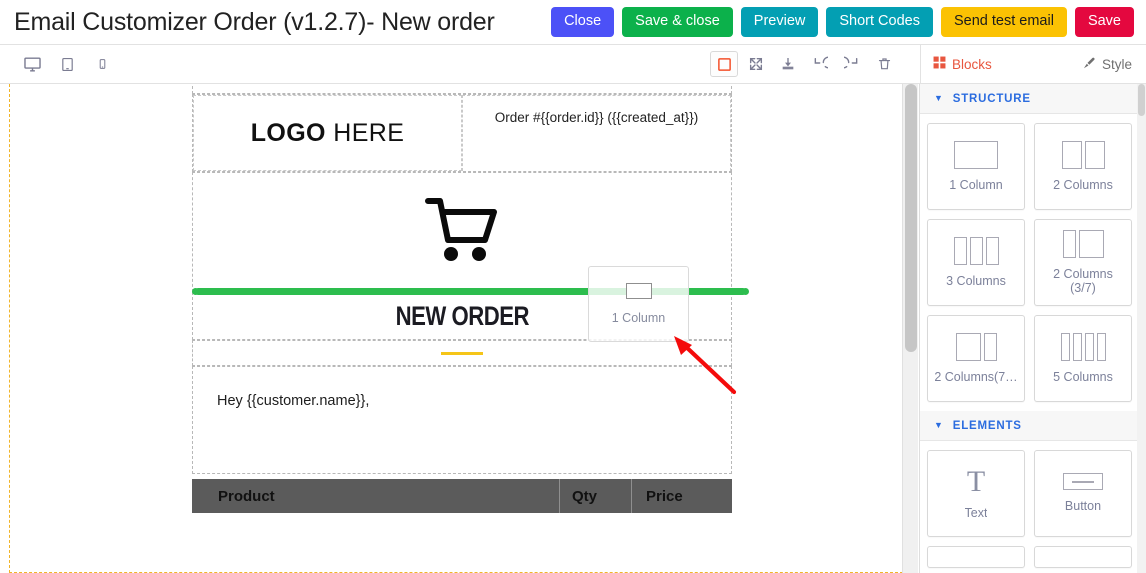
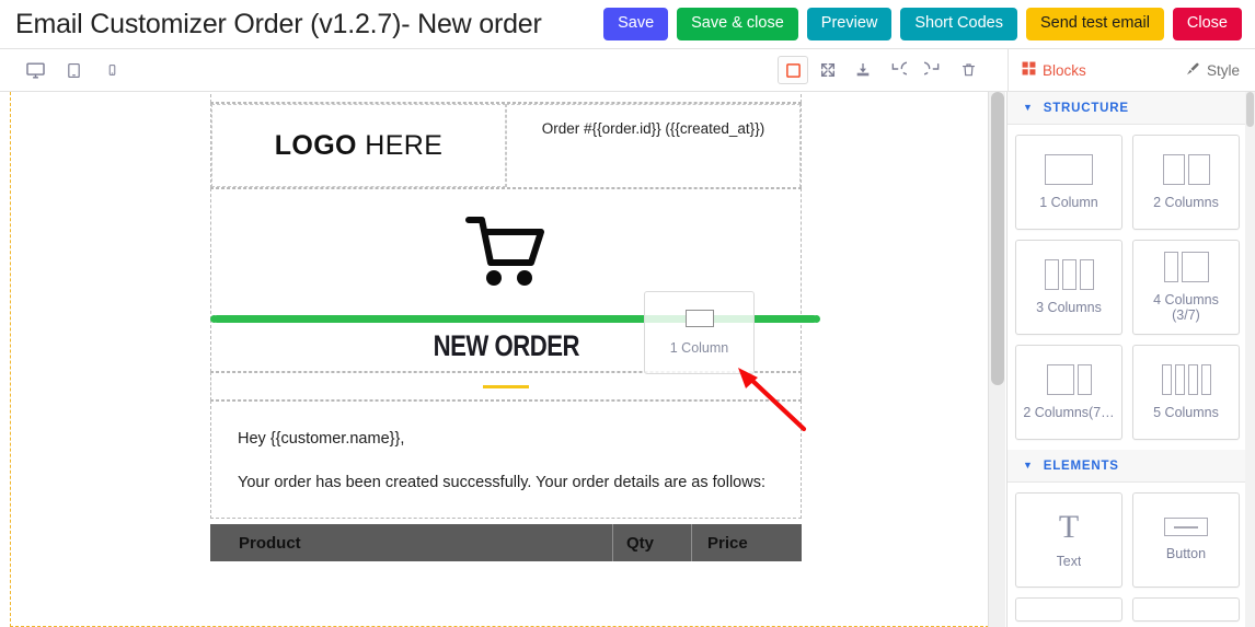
  Email Customizer Order (v1.2.7)- New order
- Close
+ Save
  Save & close
  Preview
  Short Codes
  Send test email
- Save
+ Close
  Blocks
  Style
  LOGO HERE
  Order #{{order.id}} ({{created_at}})
  NEW ORDER
  Hey {{customer.name}},
+ Your order has been created successfully. Your order details are as follows:
  Product
  Qty
  Price
  1 Column
  ▼
  STRUCTURE
  1 Column
  2 Columns
  3 Columns
- 2 Columns (3/7)
+ 4 Columns (3/7)
  2 Columns(7…
  5 Columns
  ▼
  ELEMENTS
  T
  Text
  Button
